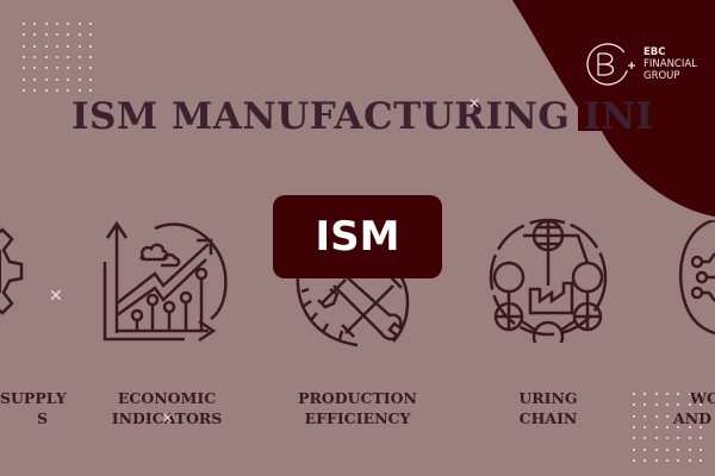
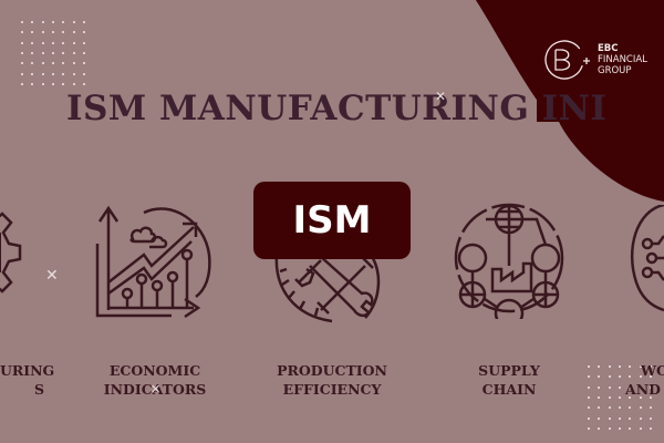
  ISM MANUFACTURING INI
  EBC
  FINANCIAL
  GROUP
  ISM
- SUPPLY
+ URING
  S
  ECONOMIC
  INDICATORS
  PRODUCTION
  EFFICIENCY
- URING
+ SUPPLY
  CHAIN
  WO
  AND
  ✕
  ✕
  ✕
